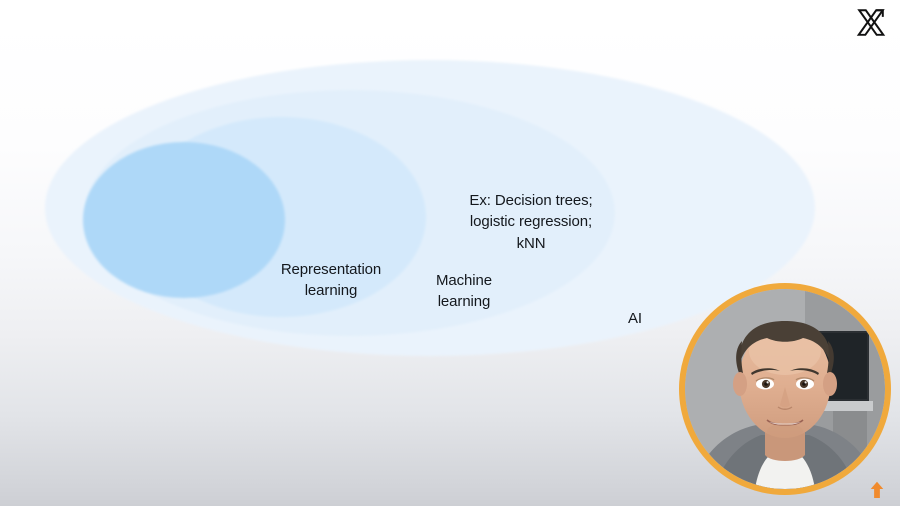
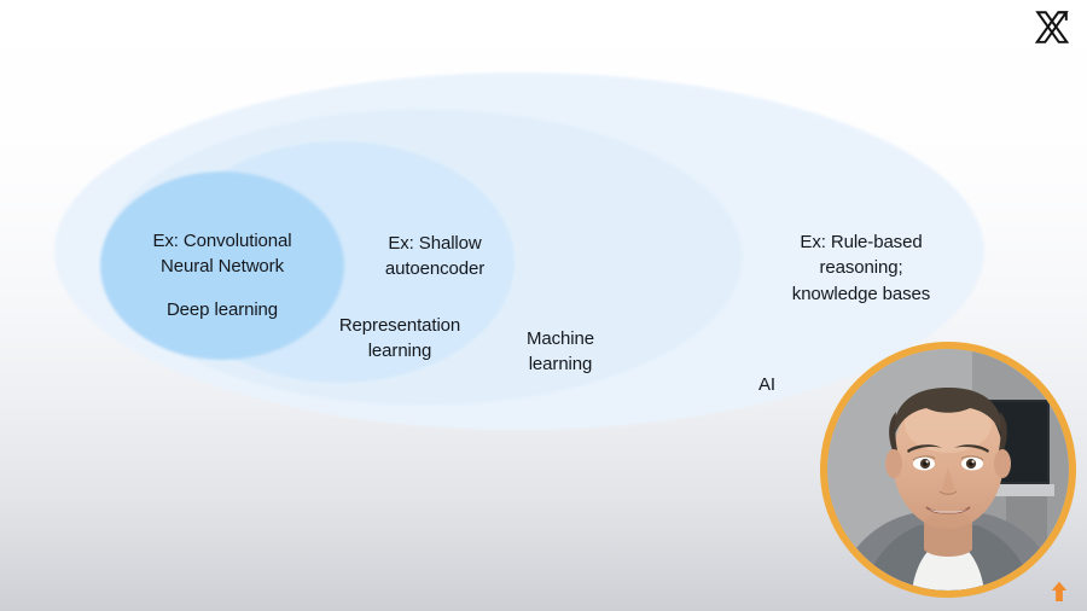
+ Ex: Convolutional
+ Neural Network
+ Deep learning
+ Ex: Shallow
+ autoencoder
  Representation
  learning
- Ex: Decision trees;
- logistic regression;
- kNN
  Machine
  learning
+ Ex: Rule-based
+ reasoning;
+ knowledge bases
  AI
